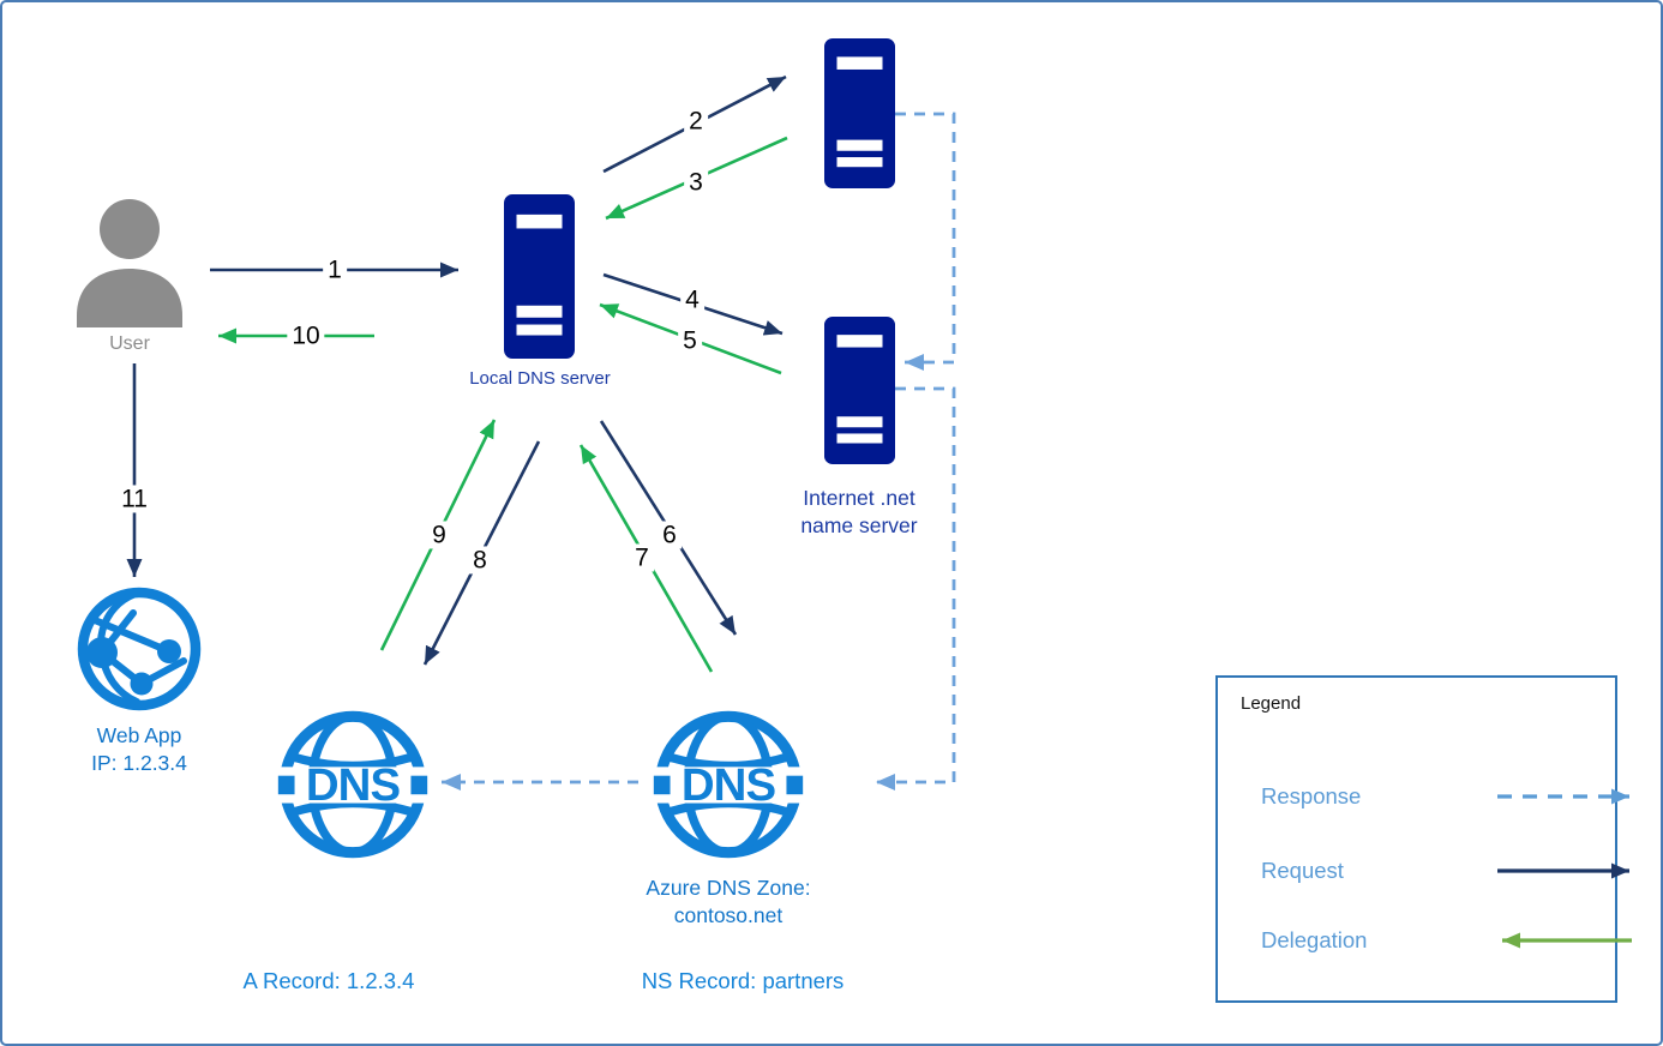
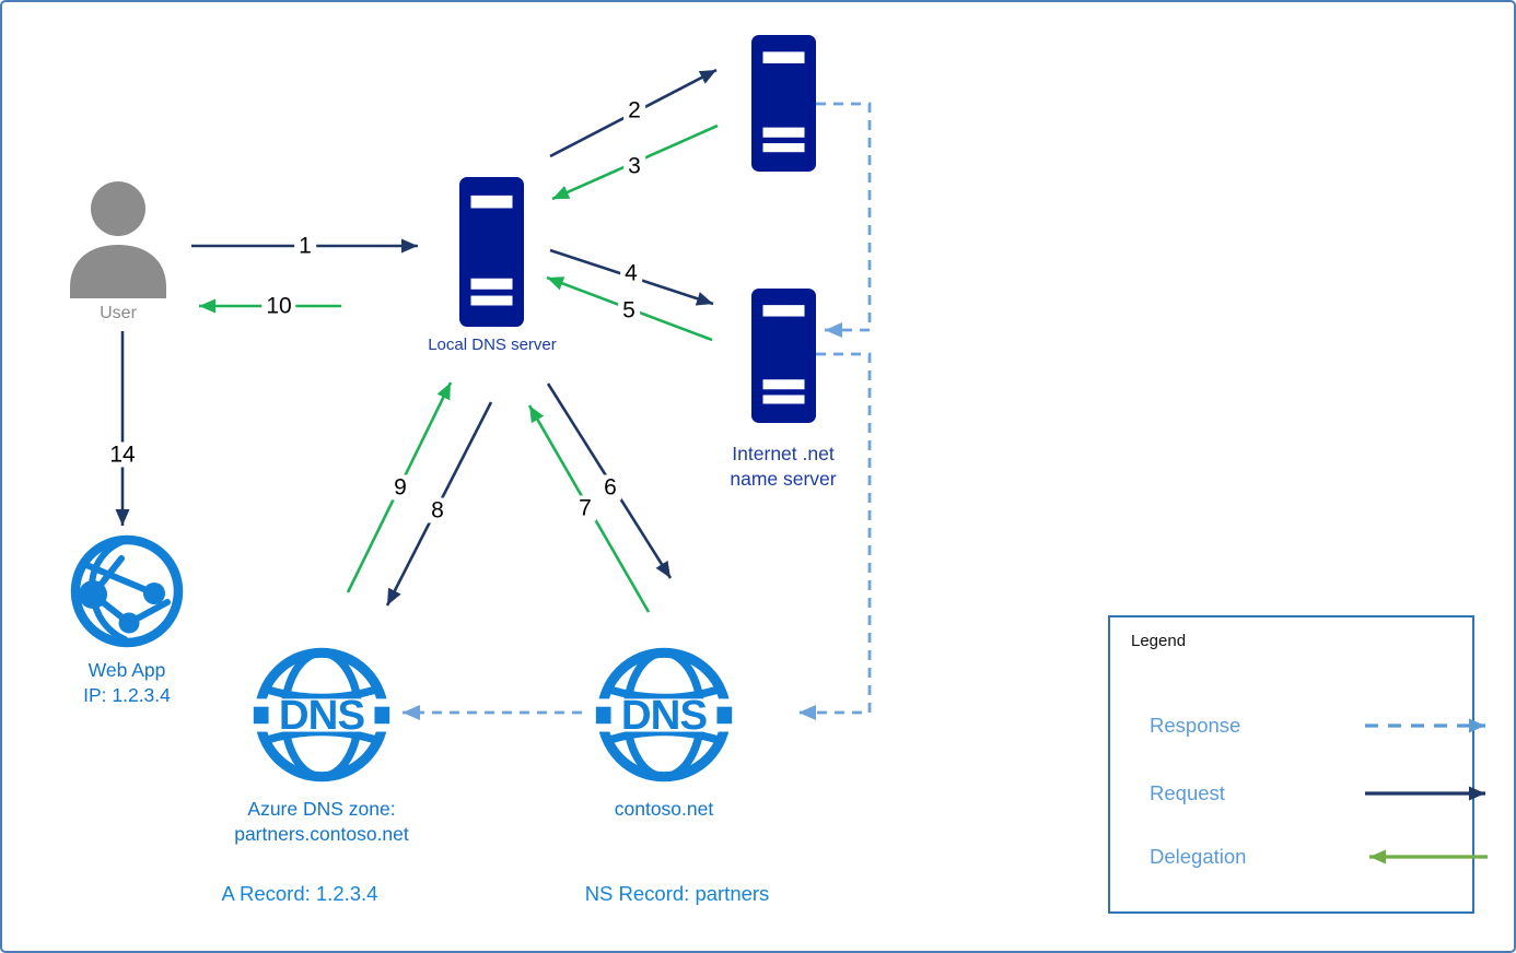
  User
  Local DNS server
  Internet .net
  name server
  Web App
  IP: 1.2.3.4
  DNS
+ Azure DNS zone:
+ partners.contoso.net
  A Record: 1.2.3.4
  DNS
- Azure DNS Zone:
  contoso.net
  NS Record: partners
  1
  2
  3
  4
  5
  6
  7
  8
  9
  10
- 11
+ 14
  Legend
  Response
  Request
  Delegation
